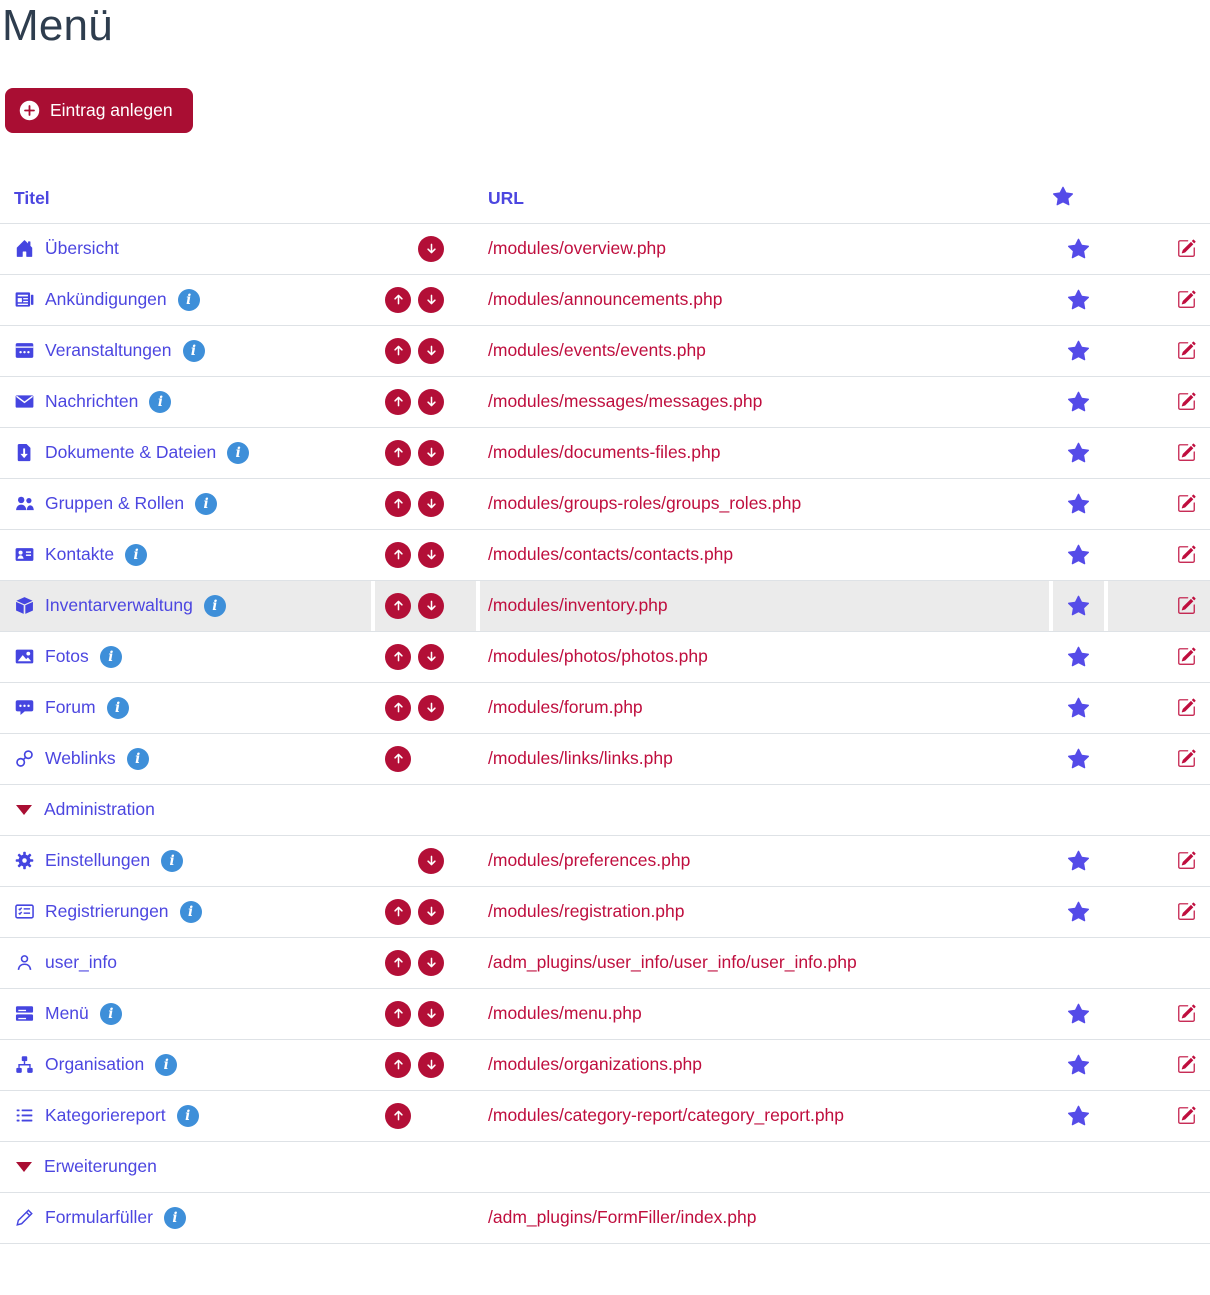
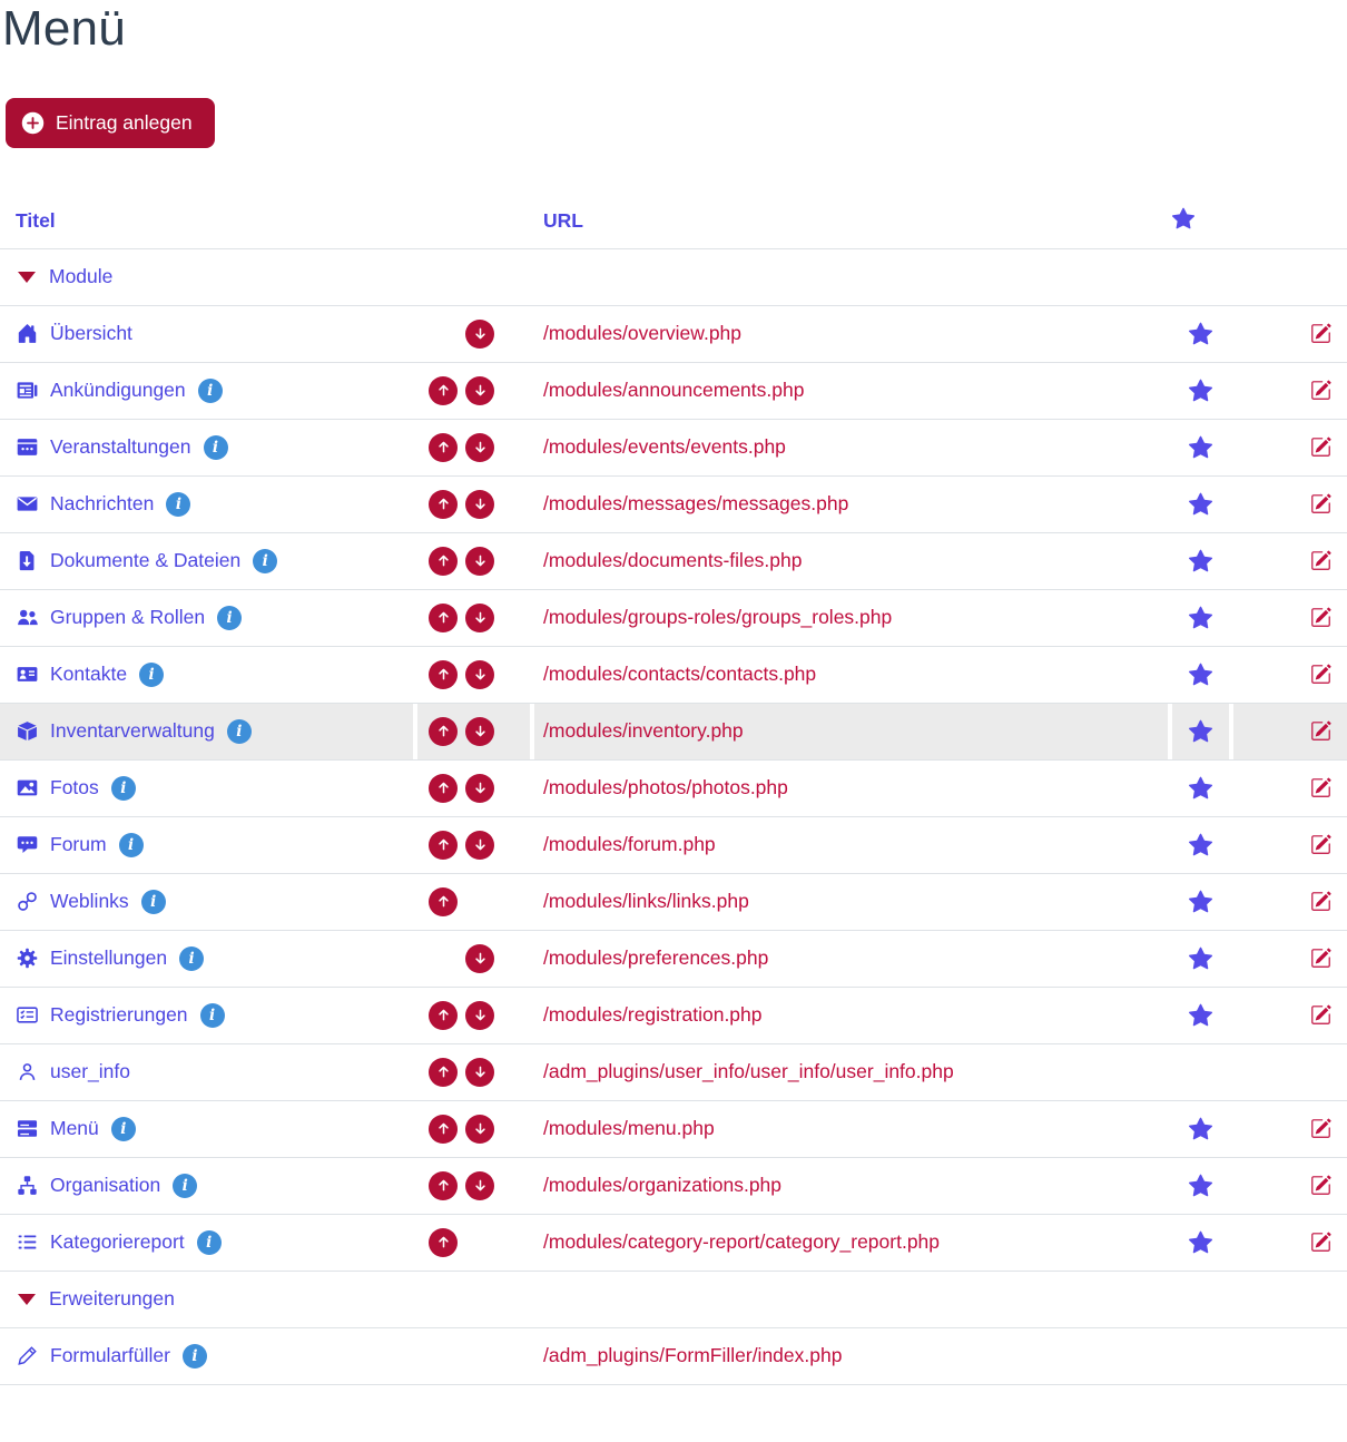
  Menü
  Eintrag anlegen
  Titel
  URL
+ Module
  Übersicht
  /modules/overview.php
  Ankündigungen
  i
  /modules/announcements.php
  Veranstaltungen
  i
  /modules/events/events.php
  Nachrichten
  i
  /modules/messages/messages.php
  Dokumente & Dateien
  i
  /modules/documents-files.php
  Gruppen & Rollen
  i
  /modules/groups-roles/groups_roles.php
  Kontakte
  i
  /modules/contacts/contacts.php
  Inventarverwaltung
  i
  /modules/inventory.php
  Fotos
  i
  /modules/photos/photos.php
  Forum
  i
  /modules/forum.php
  Weblinks
  i
  /modules/links/links.php
- Administration
  Einstellungen
  i
  /modules/preferences.php
  Registrierungen
  i
  /modules/registration.php
  user_info
  /adm_plugins/user_info/user_info/user_info.php
  Menü
  i
  /modules/menu.php
  Organisation
  i
  /modules/organizations.php
  Kategoriereport
  i
  /modules/category-report/category_report.php
  Erweiterungen
  Formularfüller
  i
  /adm_plugins/FormFiller/index.php
